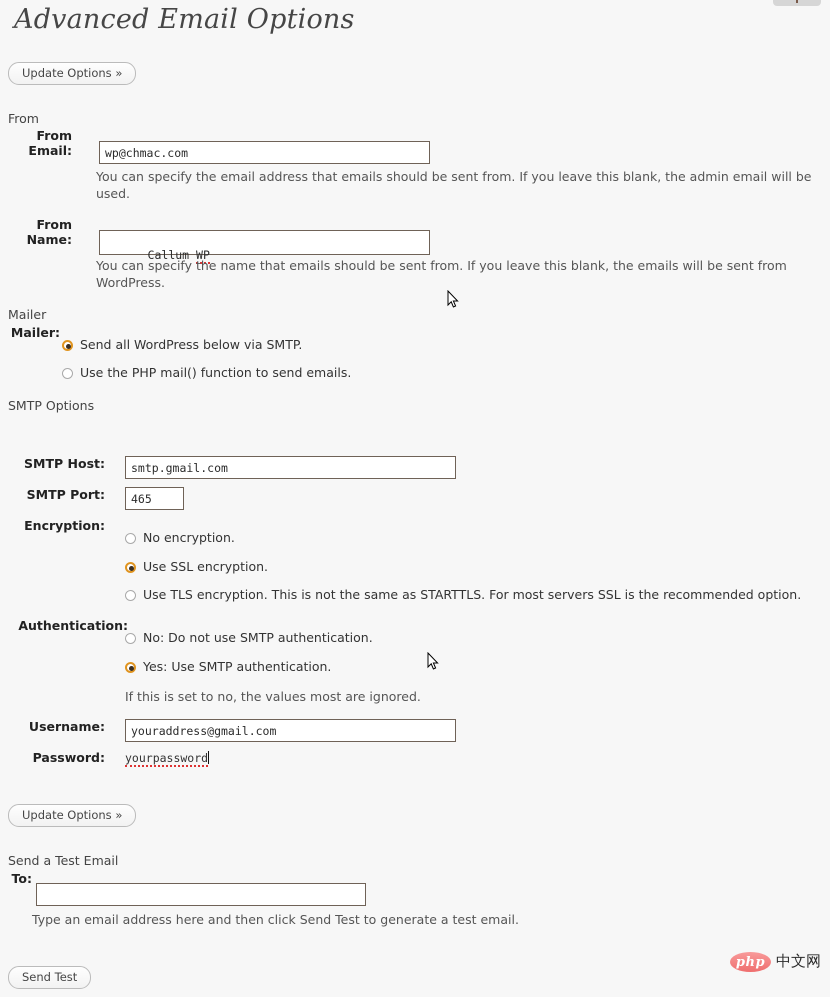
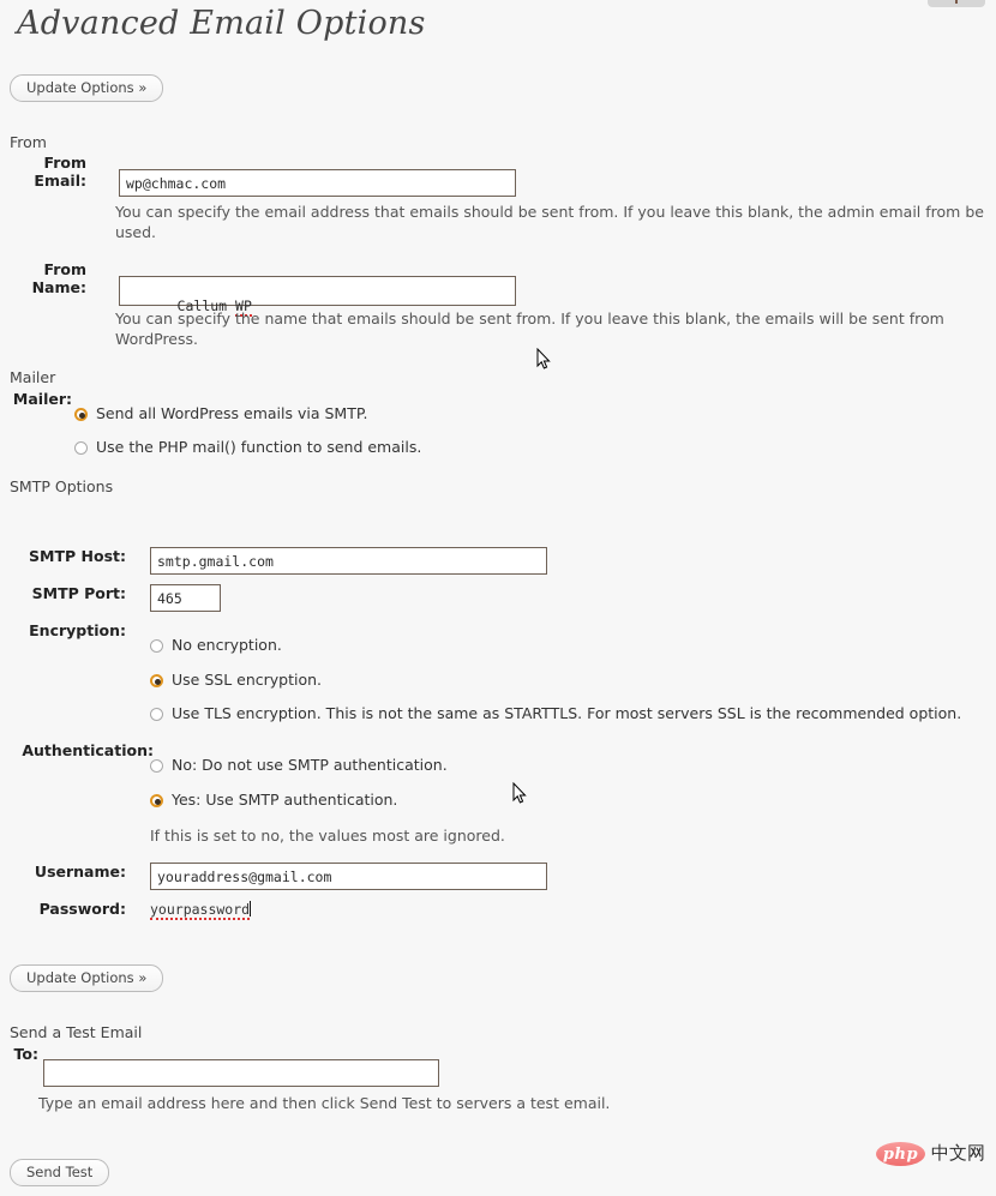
  Advanced Email Options
  Update Options »
  From
  From Email:
  wp@chmac.com
- You can specify the email address that emails should be sent from. If you leave this blank, the admin email will be used.
+ You can specify the email address that emails should be sent from. If you leave this blank, the admin email from be used.
  From Name:
  Callum WP
  You can specify the name that emails should be sent from. If you leave this blank, the emails will be sent from WordPress.
  Mailer
  Mailer:
- Send all WordPress below via SMTP.
+ Send all WordPress emails via SMTP.
  Use the PHP mail() function to send emails.
  SMTP Options
  SMTP Host:
  smtp.gmail.com
  SMTP Port:
  465
  Encryption:
  No encryption.
  Use SSL encryption.
  Use TLS encryption. This is not the same as STARTTLS. For most servers SSL is the recommended option.
  Authentication:
  No: Do not use SMTP authentication.
  Yes: Use SMTP authentication.
  If this is set to no, the values most are ignored.
  Username:
  youraddress@gmail.com
  Password:
  yourpassword
  Update Options »
  Send a Test Email
  To:
- Type an email address here and then click Send Test to generate a test email.
+ Type an email address here and then click Send Test to servers a test email.
  Send Test
  php
  中文网
